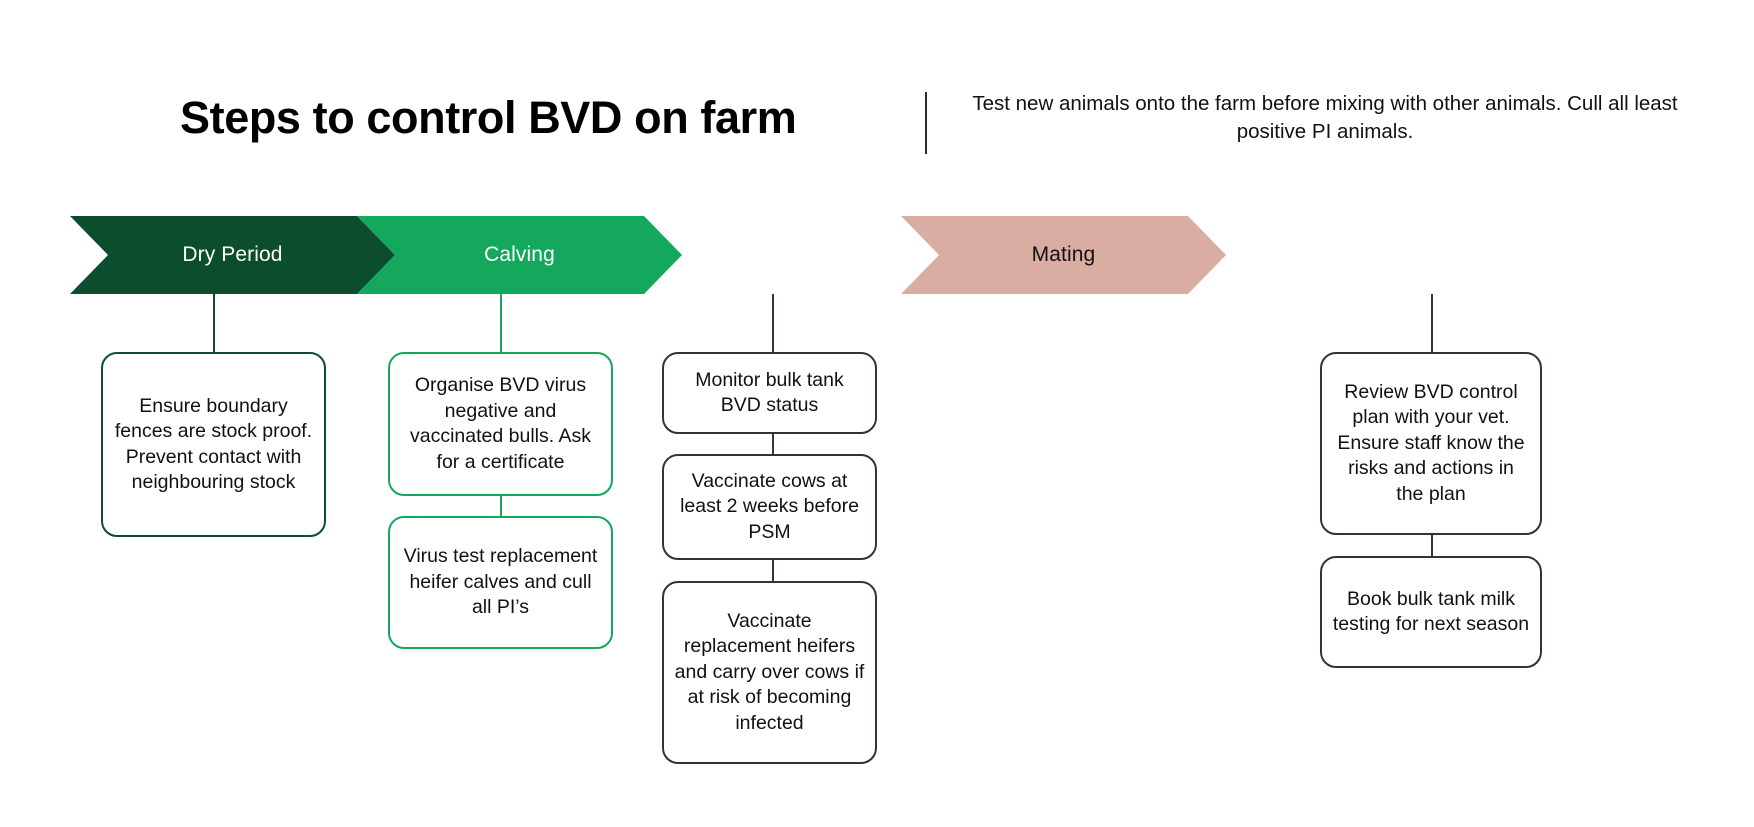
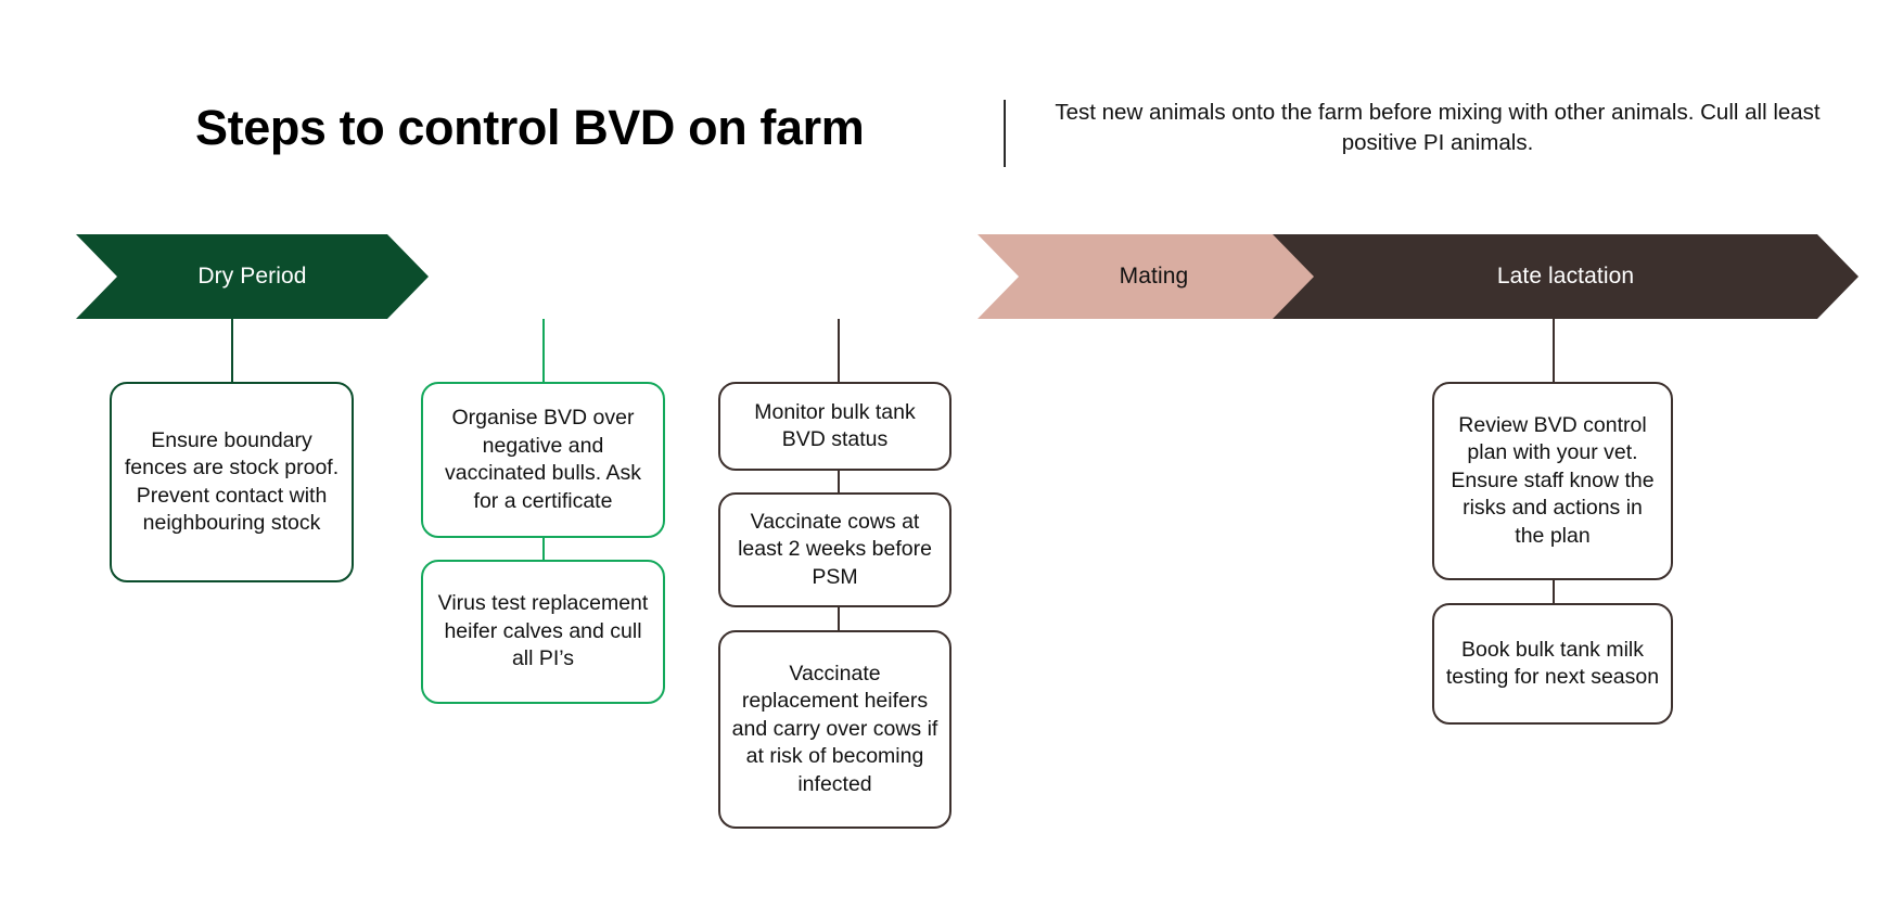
  Steps to control BVD on farm
  Test new animals onto the farm before mixing with other animals. Cull all least positive PI animals.
  Dry Period
- Calving
  Mating
+ Late lactation
  Ensure boundary fences are stock proof. Prevent contact with neighbouring stock
- Organise BVD virus negative and vaccinated bulls. Ask for a certificate
+ Organise BVD over negative and vaccinated bulls. Ask for a certificate
  Virus test replacement heifer calves and cull all PI’s
  Monitor bulk tank BVD status
  Vaccinate cows at least 2 weeks before PSM
  Vaccinate replacement heifers and carry over cows if at risk of becoming infected
  Review BVD control plan with your vet. Ensure staff know the risks and actions in the plan
  Book bulk tank milk testing for next season
